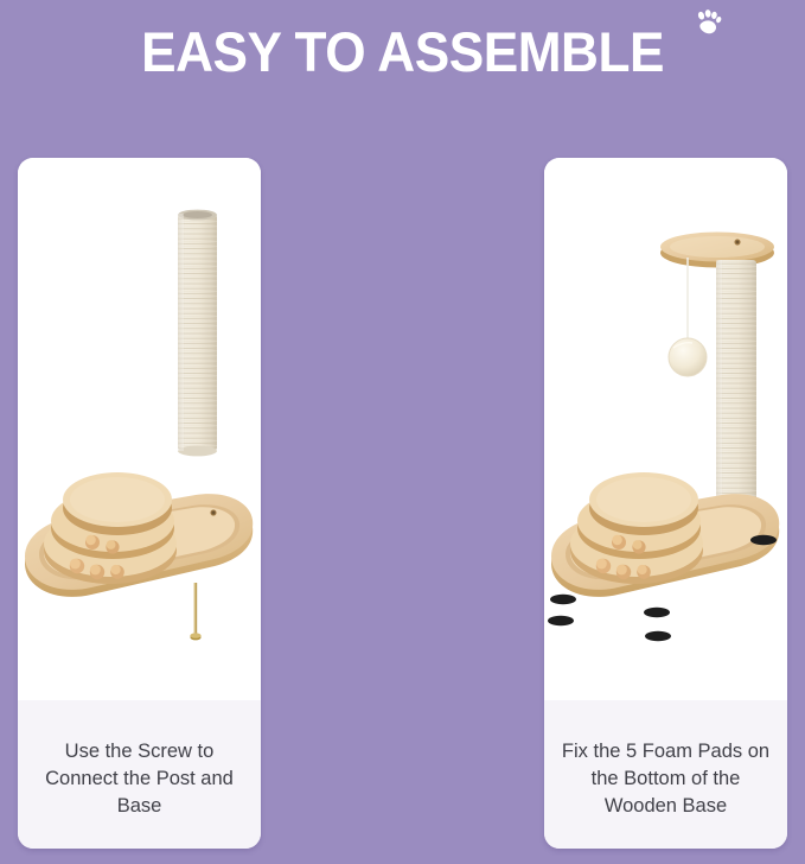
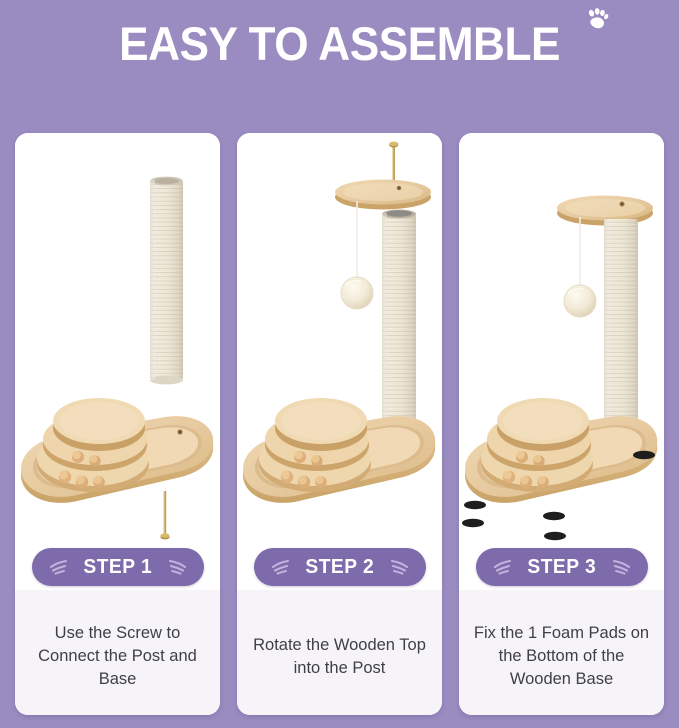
  EASY TO ASSEMBLE
+ STEP 1
  Use the Screw to Connect the Post and Base
+ STEP 2
+ Rotate the Wooden Top into the Post
+ STEP 3
- Fix the 5 Foam Pads on the Bottom of the Wooden Base
+ Fix the 1 Foam Pads on the Bottom of the Wooden Base
